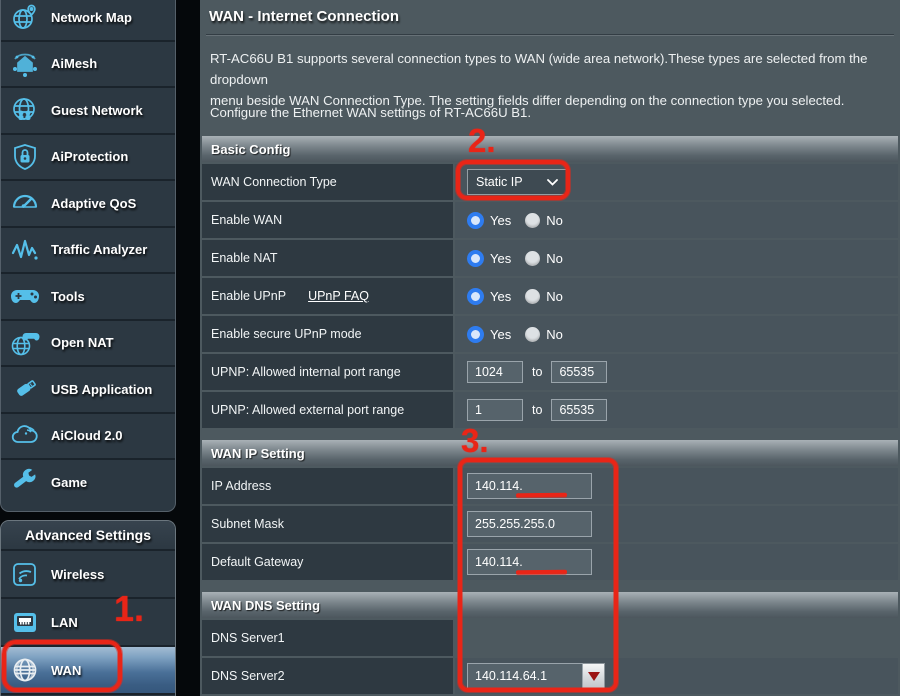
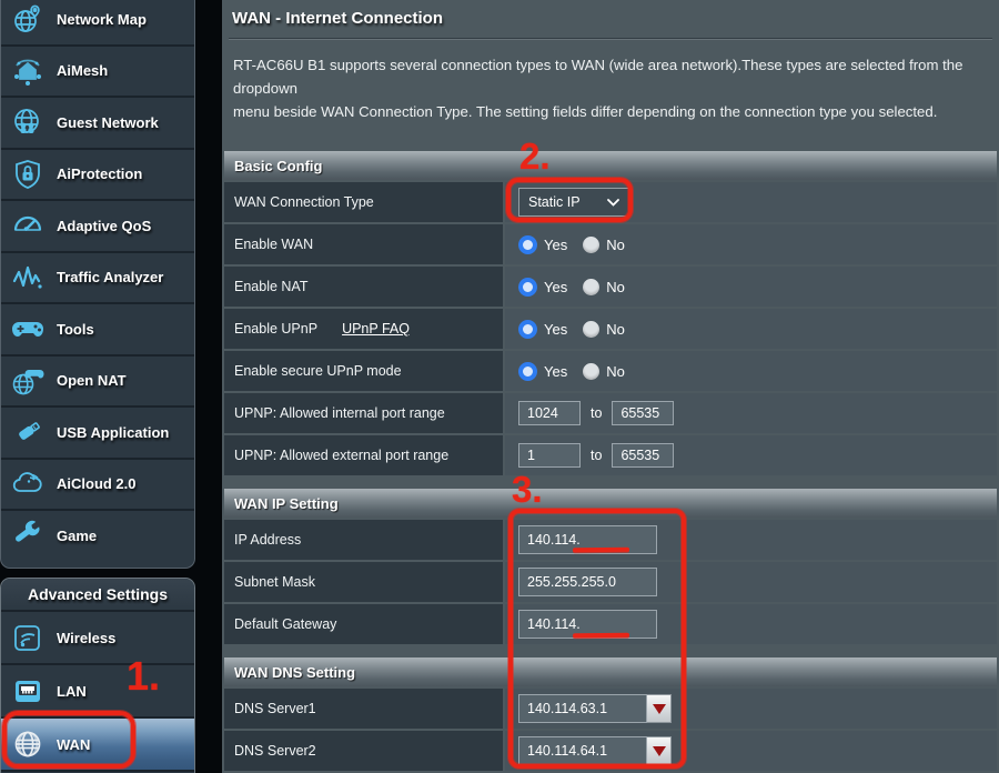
  Network Map
  AiMesh
  Guest Network
  AiProtection
  Adaptive QoS
  Traffic Analyzer
  Tools
  Open NAT
  USB Application
  AiCloud 2.0
  Game
  Advanced Settings
  Wireless
  LAN
  WAN
  WAN - Internet Connection
  RT-AC66U B1 supports several connection types to WAN (wide area network).These types are selected from the dropdown
  menu beside WAN Connection Type. The setting fields differ depending on the connection type you selected.
- Configure the Ethernet WAN settings of RT-AC66U B1.
  Basic Config
  WAN Connection Type
  Static IP
  Enable WAN
  Yes
  No
  Enable NAT
  Yes
  No
  Enable UPnP
  UPnP FAQ
  Yes
  No
  Enable secure UPnP mode
  Yes
  No
  UPNP: Allowed internal port range
  1024
  to
  65535
  UPNP: Allowed external port range
  1
  to
  65535
  WAN IP Setting
  IP Address
  140.114.
  Subnet Mask
  255.255.255.0
  Default Gateway
  140.114.
  WAN DNS Setting
  DNS Server1
+ 140.114.63.1
  DNS Server2
  140.114.64.1
  1.
  2.
  3.
